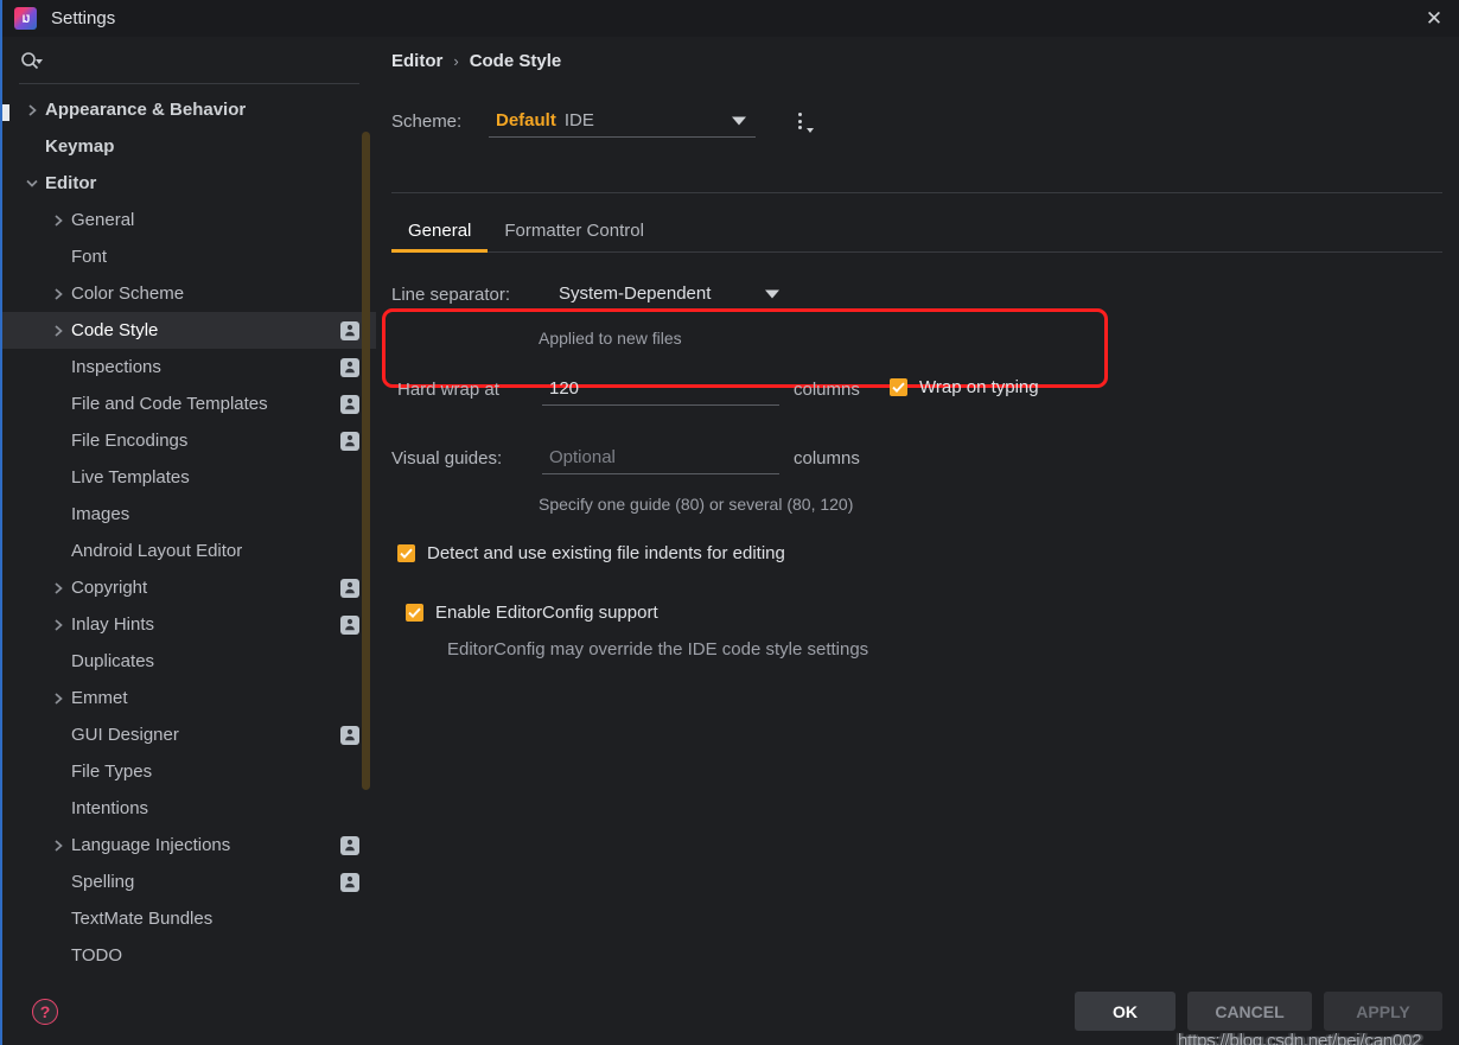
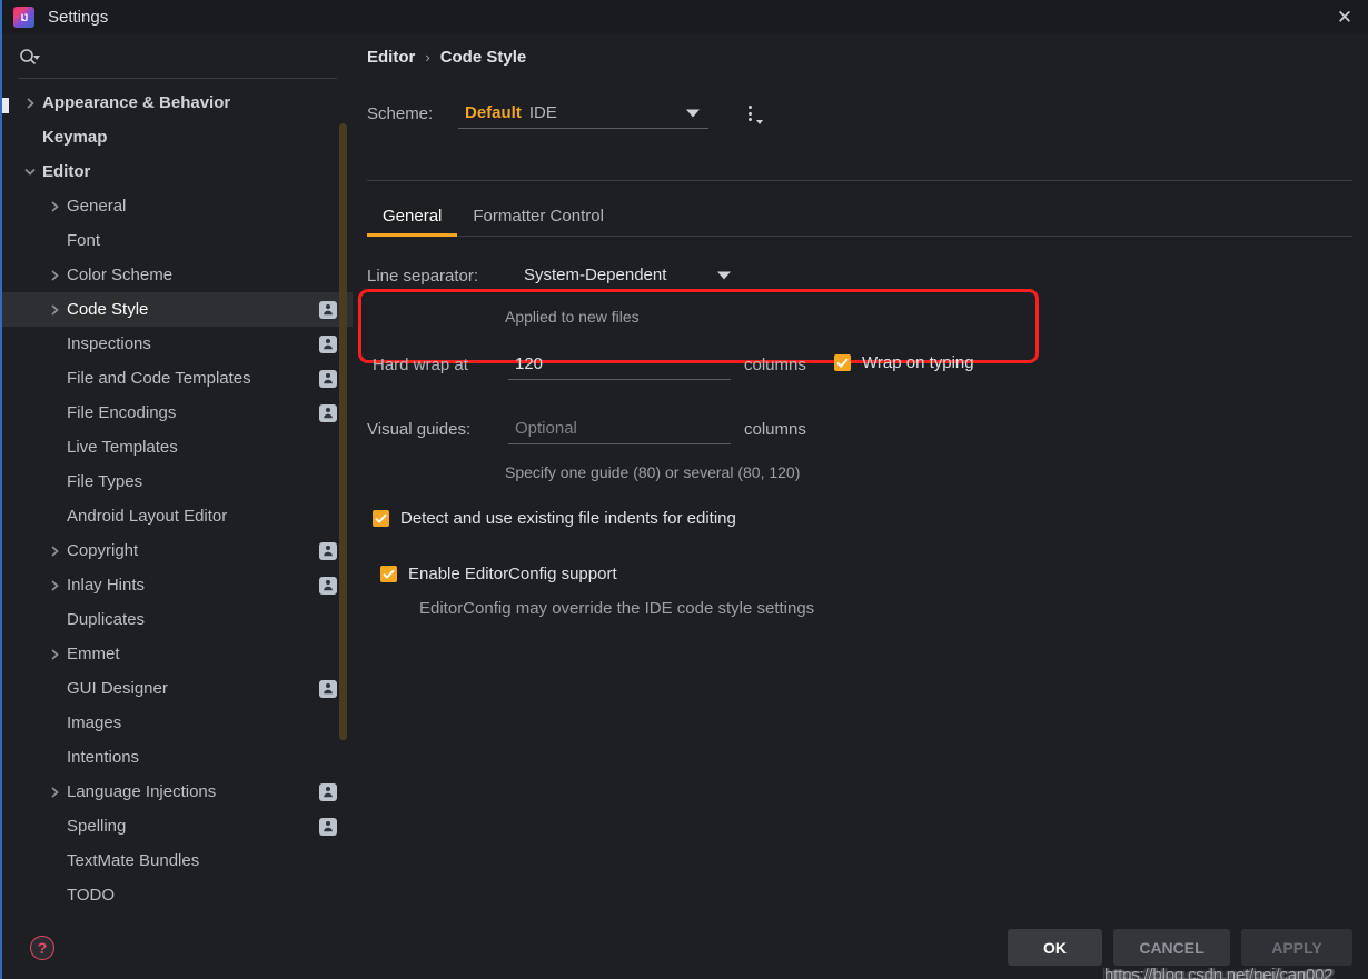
  Settings
  ✕
  Appearance & Behavior
  Keymap
  Editor
  General
  Font
  Color Scheme
  Code Style
  Inspections
  File and Code Templates
  File Encodings
  Live Templates
- Images
+ File Types
  Android Layout Editor
  Copyright
  Inlay Hints
  Duplicates
  Emmet
  GUI Designer
- File Types
+ Images
  Intentions
  Language Injections
  Spelling
  TextMate Bundles
  TODO
  ?
  Editor
  ›
  Code Style
  Scheme:
  Default
  IDE
  General
  Formatter Control
  Line separator:
  System-Dependent
  Applied to new files
  Hard wrap at
  120
  columns
  Wrap on typing
  Visual guides:
  Optional
  columns
  Specify one guide (80) or several (80, 120)
  Detect and use existing file indents for editing
  Enable EditorConfig support
  EditorConfig may override the IDE code style settings
  OK
  CANCEL
  APPLY
  https://blog.csdn.net/pei/can002
